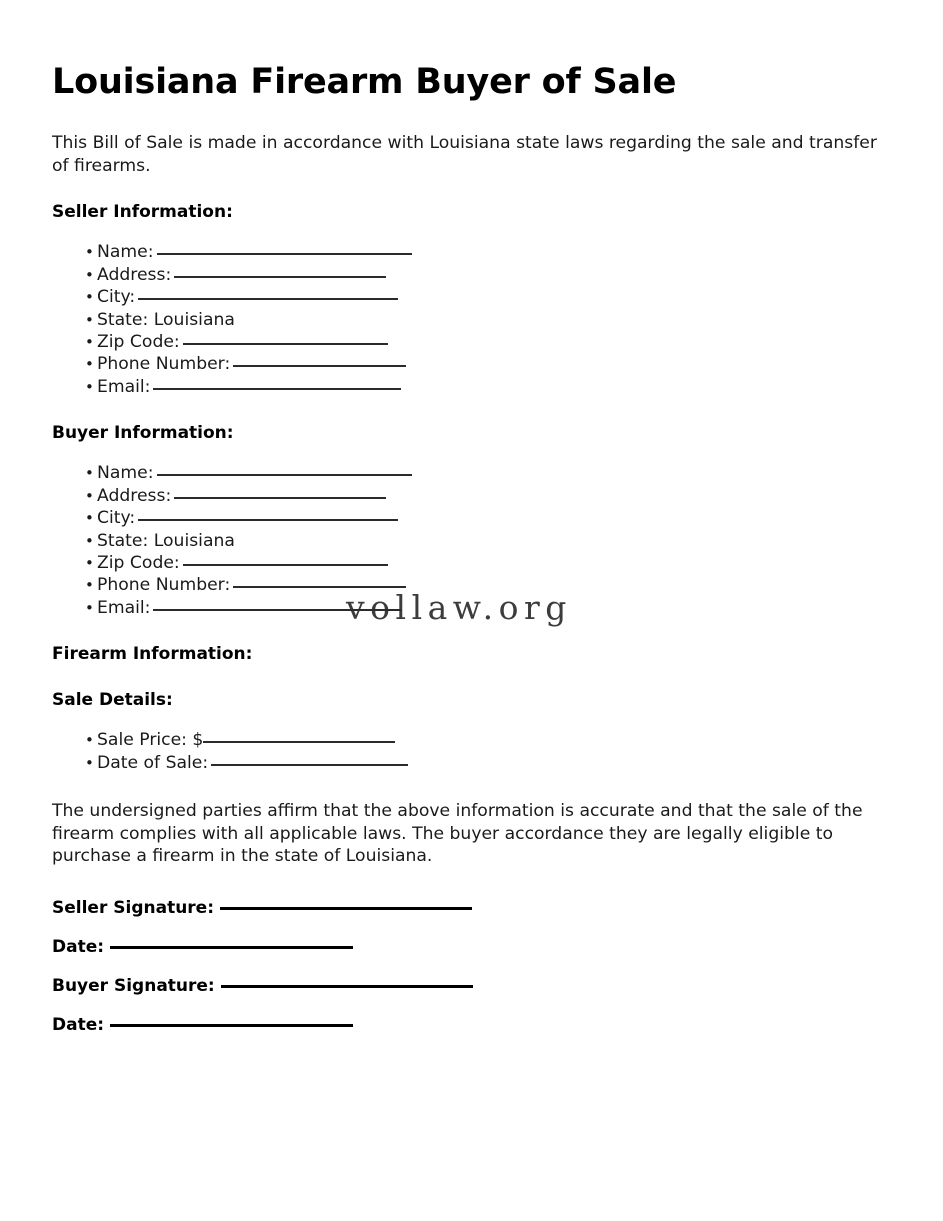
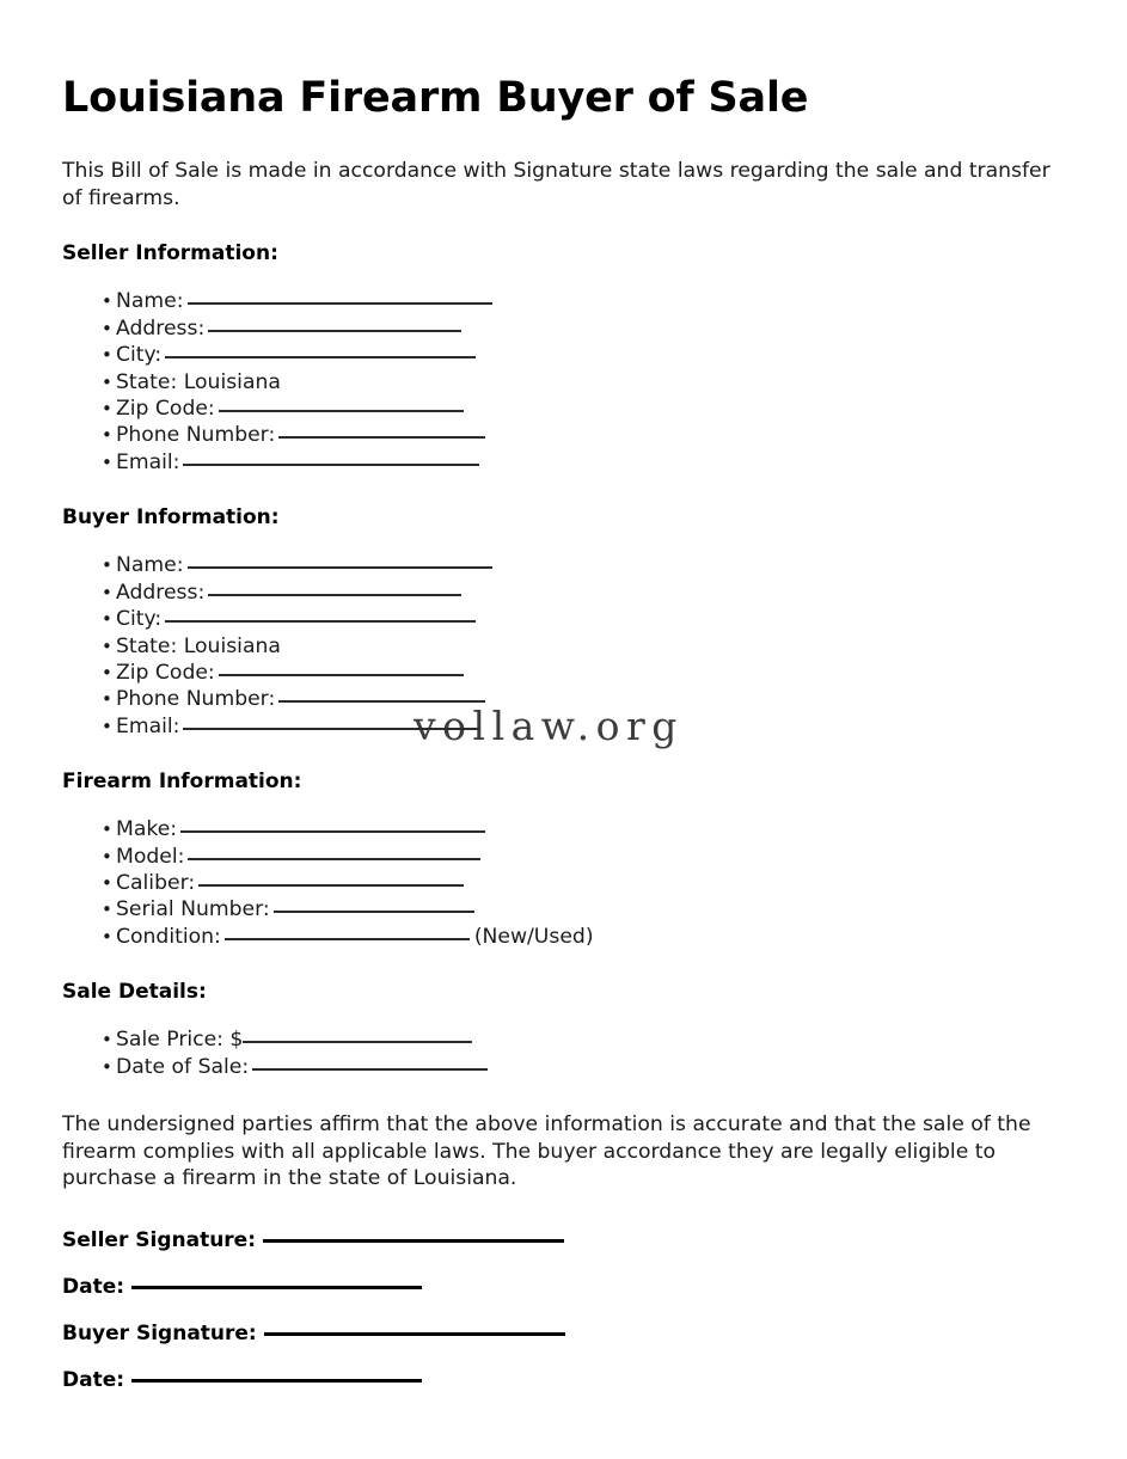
  vollaw.org
  Louisiana Firearm Buyer of Sale
- This Bill of Sale is made in accordance with Louisiana state laws regarding the sale and transfer of firearms.
+ This Bill of Sale is made in accordance with Signature state laws regarding the sale and transfer of firearms.
  Seller Information:
  Name:
  Address:
  City:
  State: Louisiana
  Zip Code:
  Phone Number:
  Email:
  Buyer Information:
  Name:
  Address:
  City:
  State: Louisiana
  Zip Code:
  Phone Number:
  Email:
  Firearm Information:
+ Make:
+ Model:
+ Caliber:
+ Serial Number:
+ Condition: (New/Used)
  Sale Details:
  Sale Price: $
  Date of Sale:
  The undersigned parties affirm that the above information is accurate and that the sale of the firearm complies with all applicable laws. The buyer accordance they are legally eligible to purchase a firearm in the state of Louisiana.
  Seller Signature:
  Date:
  Buyer Signature:
  Date:
